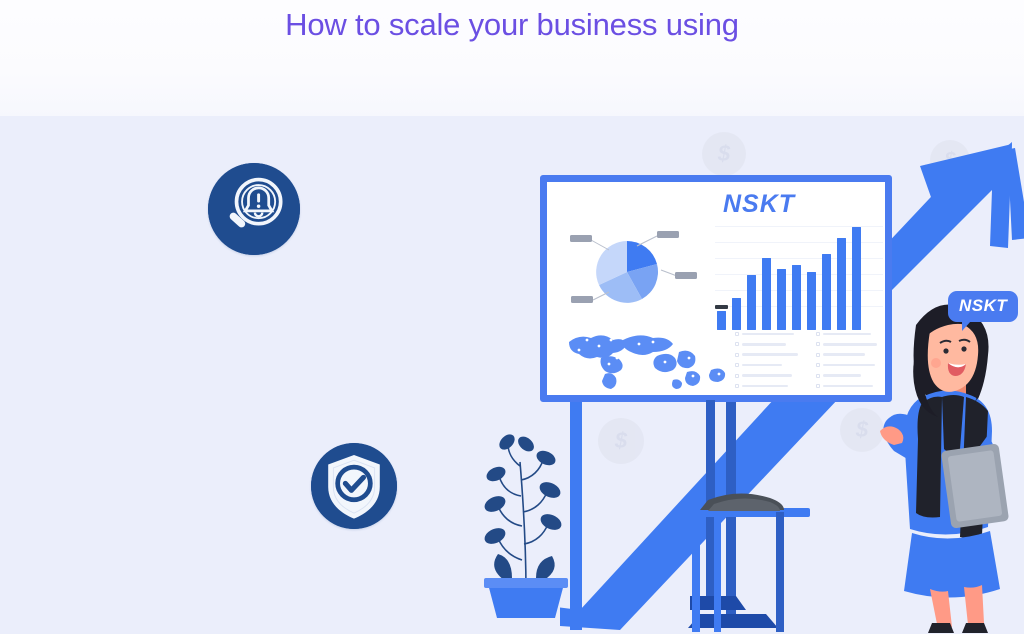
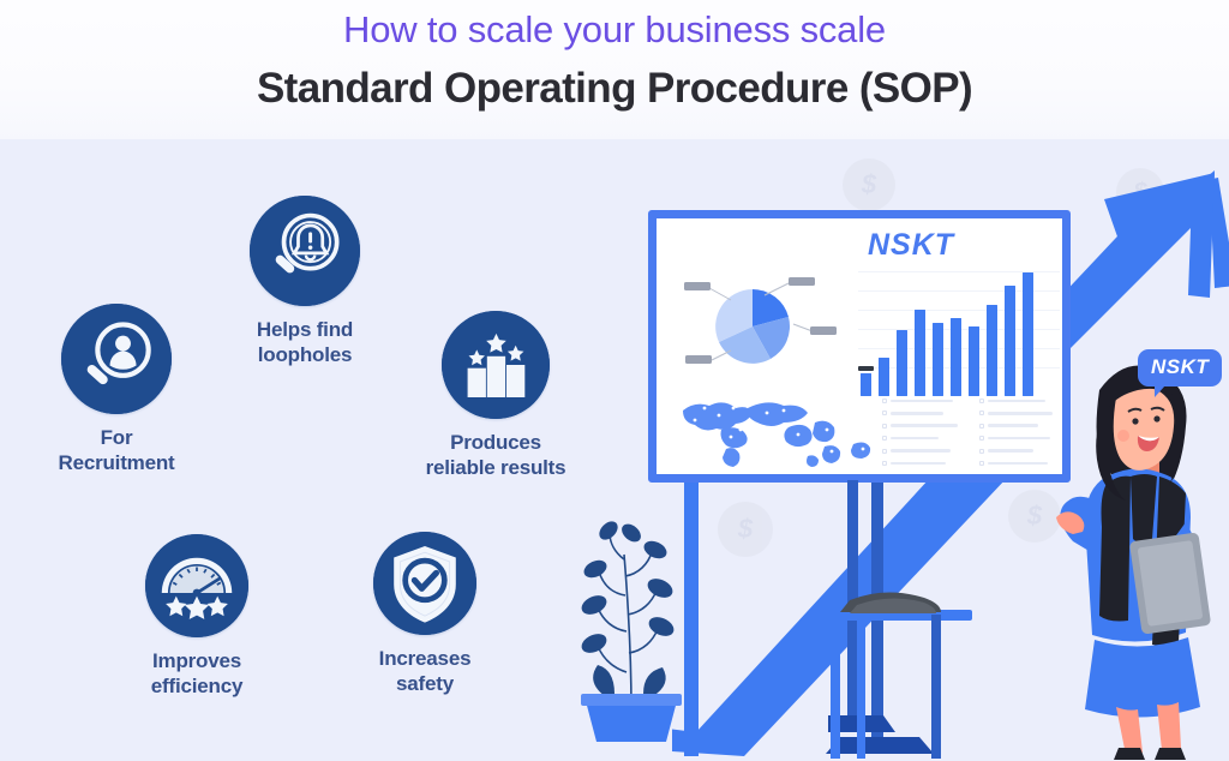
- How to scale your business using
+ How to scale your business scale
+ Standard Operating Procedure (SOP)
+ For
+ Recruitment
+ Helps find
+ loopholes
+ Produces
+ reliable results
+ Improves
+ efficiency
+ Increases
+ safety
  NSKT
  NSKT
